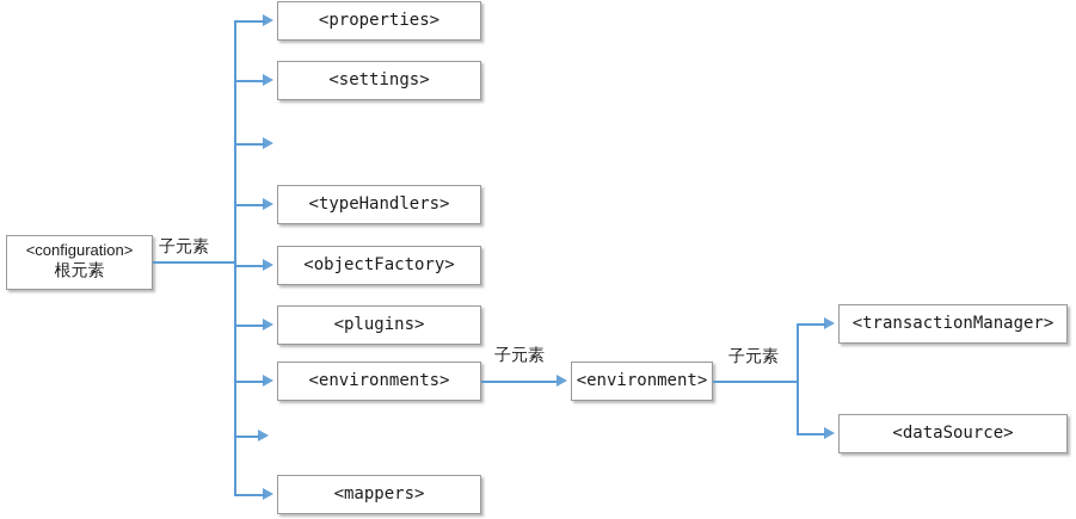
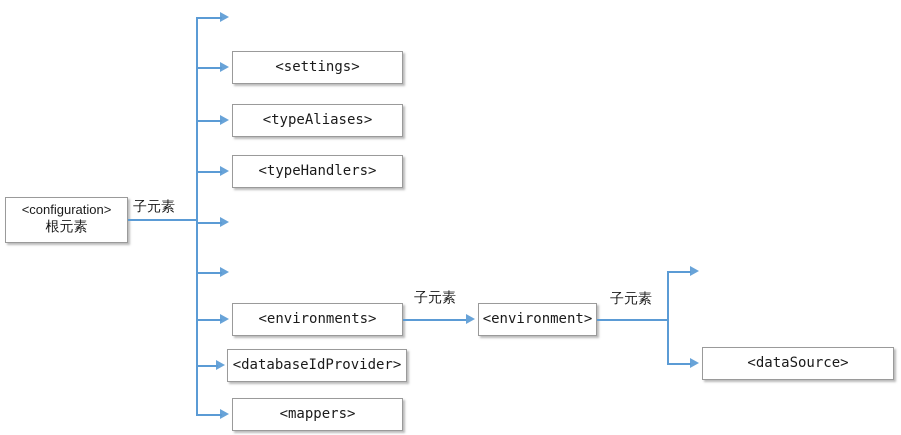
  <configuration>
  根元素
  子元素
- <properties>
  <settings>
+ <typeAliases>
  <typeHandlers>
- <objectFactory>
- <plugins>
  <environments>
+ <databaseIdProvider>
  <mappers>
  子元素
  <environment>
  子元素
- <transactionManager>
  <dataSource>
